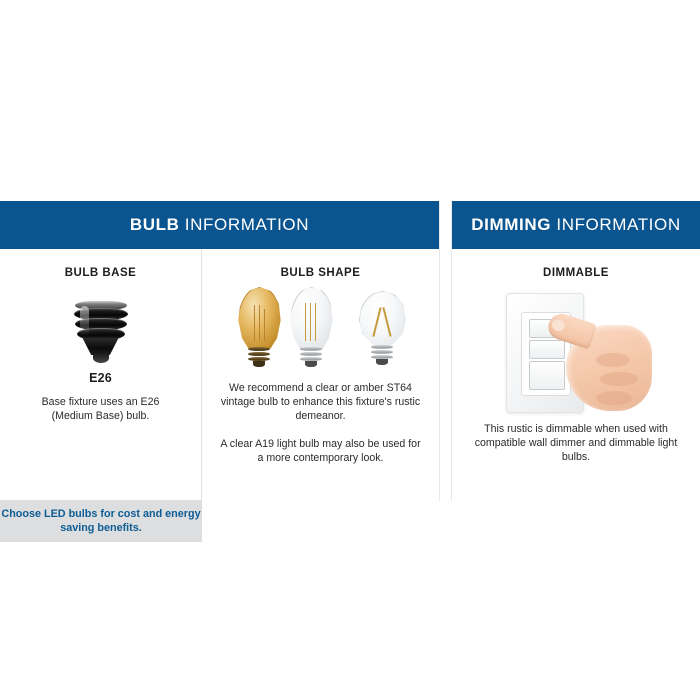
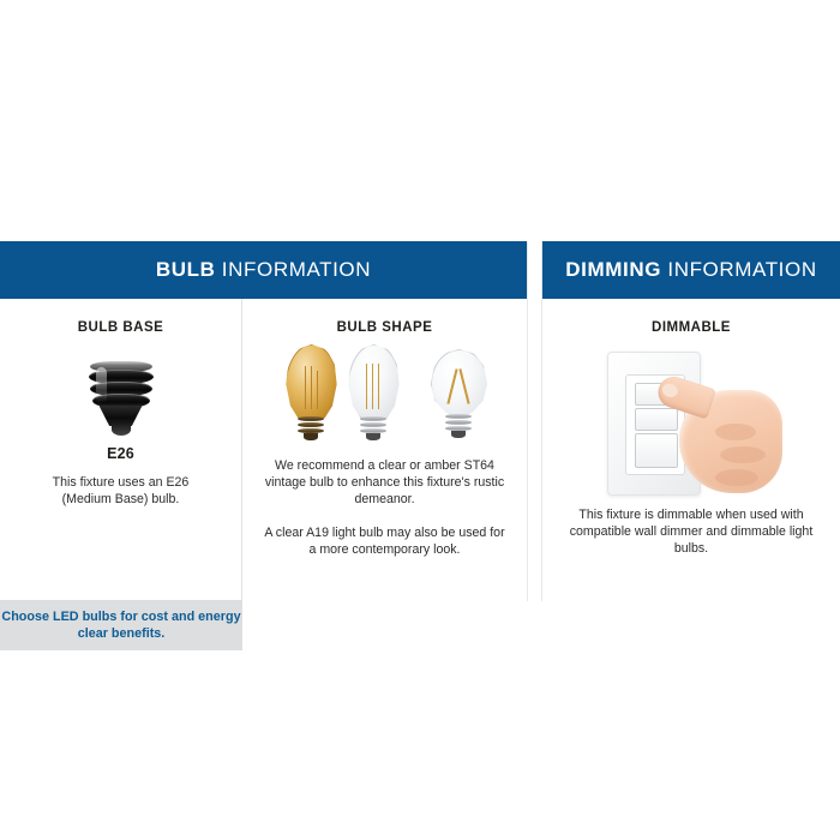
  BULB INFORMATION
  BULB BASE
  E26
- Base fixture uses an E26 (Medium Base) bulb.
+ This fixture uses an E26 (Medium Base) bulb.
  BULB SHAPE
  We recommend a clear or amber ST64 vintage bulb to enhance this fixture's rustic demeanor.
  A clear A19 light bulb may also be used for a more contemporary look.
- Choose LED bulbs for cost and energy saving benefits.
+ Choose LED bulbs for cost and energy clear benefits.
  DIMMING INFORMATION
  DIMMABLE
- This rustic is dimmable when used with compatible wall dimmer and dimmable light bulbs.
+ This fixture is dimmable when used with compatible wall dimmer and dimmable light bulbs.
